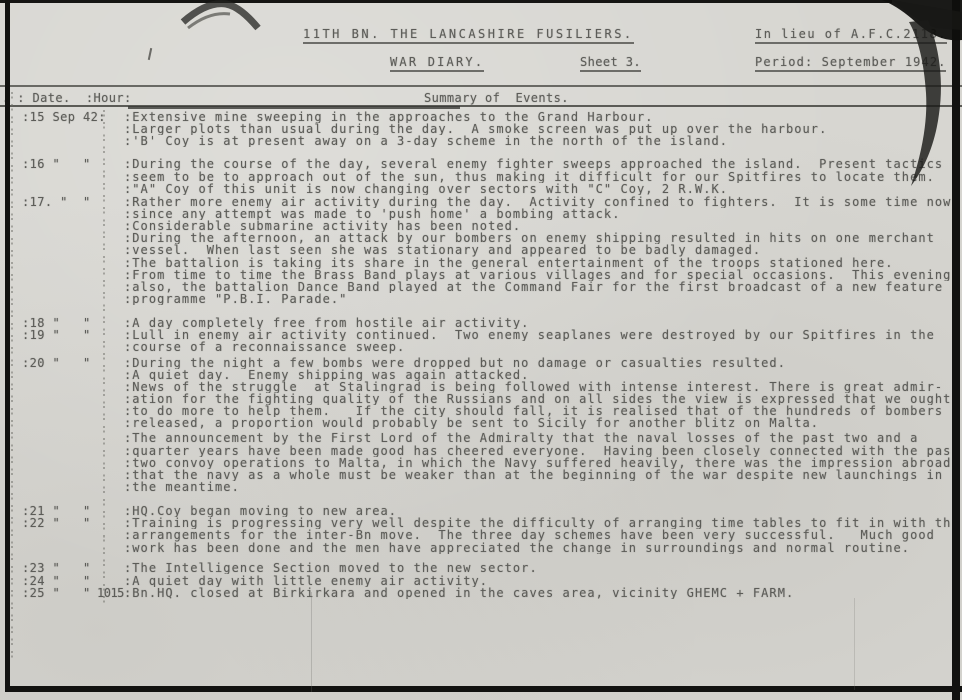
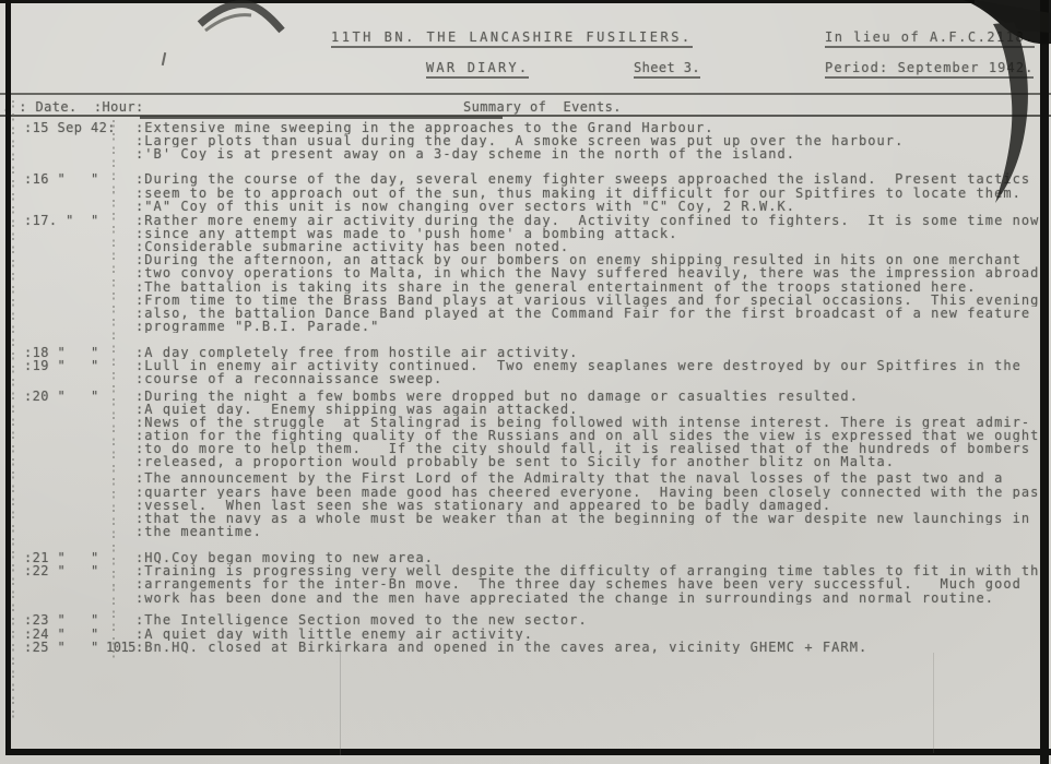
  11TH BN. THE LANCASHIRE FUSILIERS.
  In lieu of A.F.C.211
  WAR DIARY.
  Sheet 3.
  Period: September 1942.
  : Date. :Hour:
  Summary of Events.
  :15 Sep 42:
  :Extensive mine sweeping in the approaches to the Grand Harbour.
  :Larger plots than usual during the day. A smoke screen was put up over the harbour.
  :'B' Coy is at present away on a 3-day scheme in the north of the island.
  :16 " "
  :During the course of the day, several enemy fighter sweeps approached the island. Present tactics
  :seem to be to approach out of the sun, thus making it difficult for our Spitfires to locate them.
  :"A" Coy of this unit is now changing over sectors with "C" Coy, 2 R.W.K.
  :17. " "
  :Rather more enemy air activity during the day. Activity confined to fighters. It is some time now
  :since any attempt was made to 'push home' a bombing attack.
  :Considerable submarine activity has been noted.
  :During the afternoon, an attack by our bombers on enemy shipping resulted in hits on one merchant
- :vessel. When last seen she was stationary and appeared to be badly damaged.
+ :two convoy operations to Malta, in which the Navy suffered heavily, there was the impression abroad
  :The battalion is taking its share in the general entertainment of the troops stationed here.
  :From time to time the Brass Band plays at various villages and for special occasions. This evening
  :also, the battalion Dance Band played at the Command Fair for the first broadcast of a new feature
  :programme "P.B.I. Parade."
  :18 " "
  :A day completely free from hostile air activity.
  :19 " "
  :Lull in enemy air activity continued. Two enemy seaplanes were destroyed by our Spitfires in the
  :course of a reconnaissance sweep.
  :20 " "
  :During the night a few bombs were dropped but no damage or casualties resulted.
  :A quiet day. Enemy shipping was again attacked.
  :News of the struggle at Stalingrad is being followed with intense interest. There is great admir-
  :ation for the fighting quality of the Russians and on all sides the view is expressed that we ought
  :to do more to help them. If the city should fall, it is realised that of the hundreds of bombers
  :released, a proportion would probably be sent to Sicily for another blitz on Malta.
  :The announcement by the First Lord of the Admiralty that the naval losses of the past two and a
  :quarter years have been made good has cheered everyone. Having been closely connected with the pas
- :two convoy operations to Malta, in which the Navy suffered heavily, there was the impression abroad
+ :vessel. When last seen she was stationary and appeared to be badly damaged.
  :that the navy as a whole must be weaker than at the beginning of the war despite new launchings in
  :the meantime.
  :21 " "
  :HQ.Coy began moving to new area.
  :22 " "
  :Training is progressing very well despite the difficulty of arranging time tables to fit in with th
  :arrangements for the inter-Bn move. The three day schemes have been very successful. Much good
  :work has been done and the men have appreciated the change in surroundings and normal routine.
  :23 " "
  :The Intelligence Section moved to the new sector.
  :24 " "
  :A quiet day with little enemy air activity.
  :25 " "
  1015
  :Bn.HQ. closed at Birkirkara and opened in the caves area, vicinity GHEMC + FARM.
